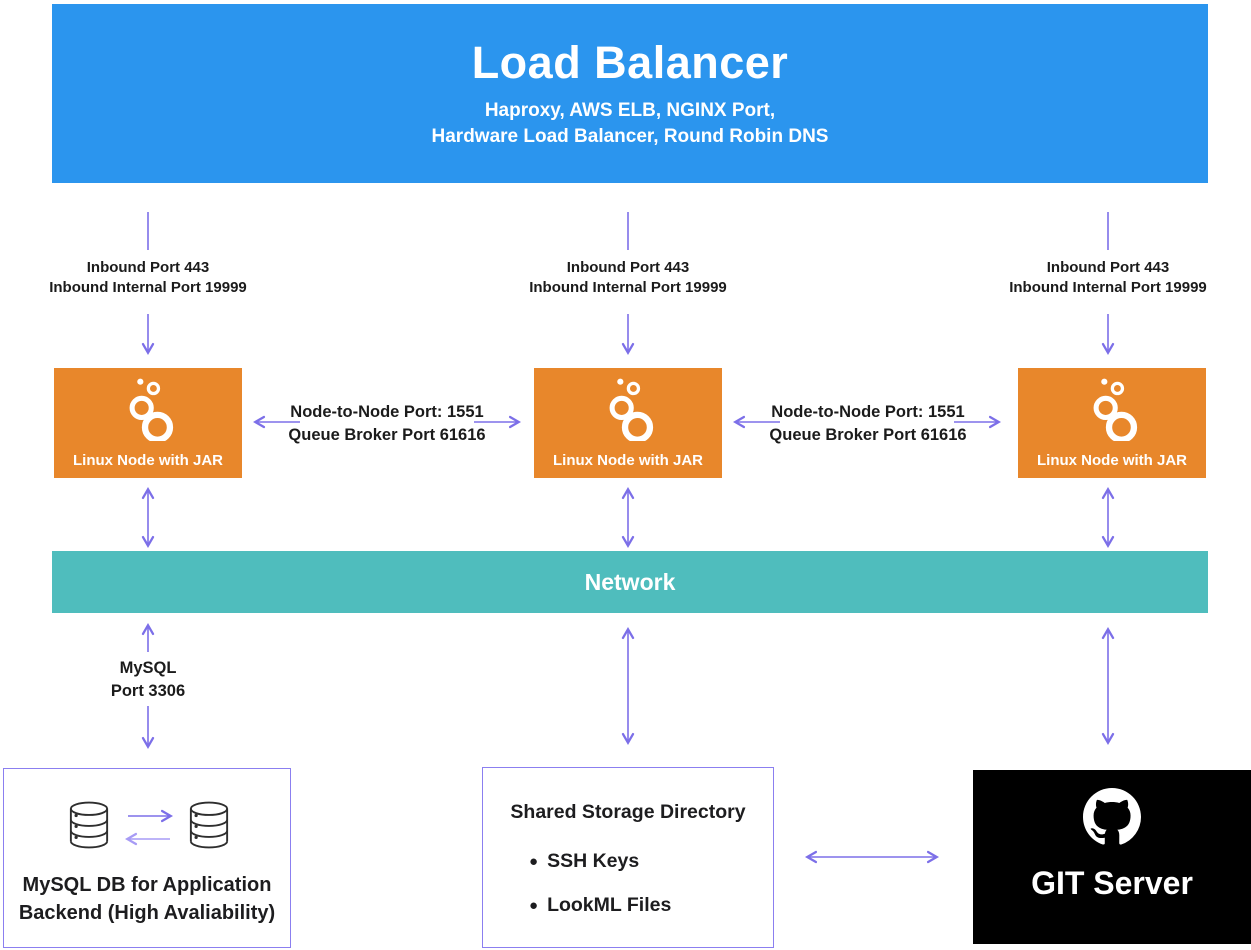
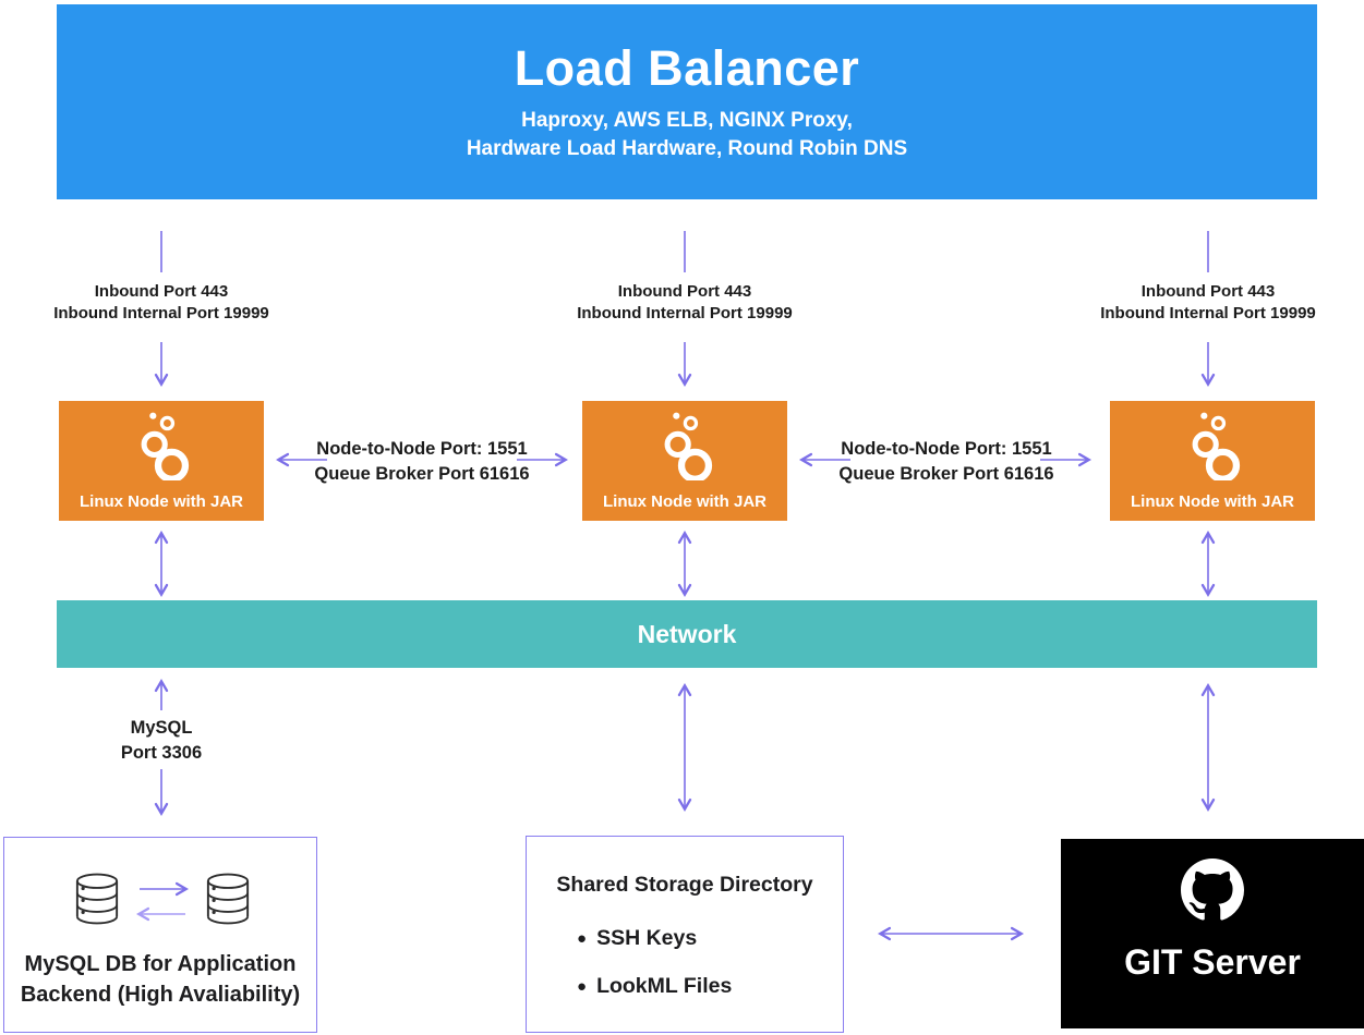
  Load Balancer
- Haproxy, AWS ELB, NGINX Port,
+ Haproxy, AWS ELB, NGINX Proxy,
- Hardware Load Balancer, Round Robin DNS
+ Hardware Load Hardware, Round Robin DNS
  Inbound Port 443
  Inbound Internal Port 19999
  Inbound Port 443
  Inbound Internal Port 19999
  Inbound Port 443
  Inbound Internal Port 19999
  Linux Node with JAR
  Linux Node with JAR
  Linux Node with JAR
  Node-to-Node Port: 1551
  Queue Broker Port 61616
  Node-to-Node Port: 1551
  Queue Broker Port 61616
  Network
  MySQL
  Port 3306
  MySQL DB for Application
  Backend (High Avaliability)
  Shared Storage Directory
  ● SSH Keys
  ● LookML Files
  GIT Server
